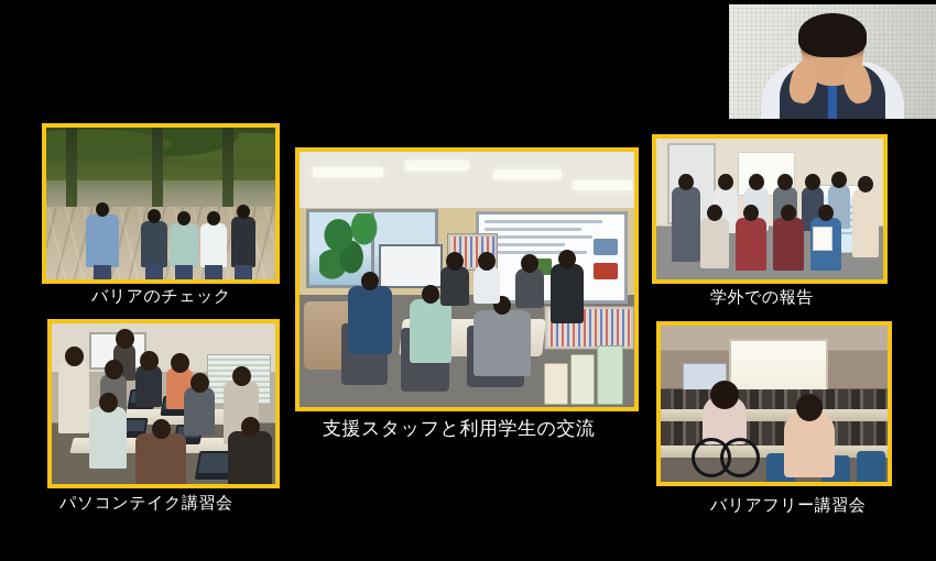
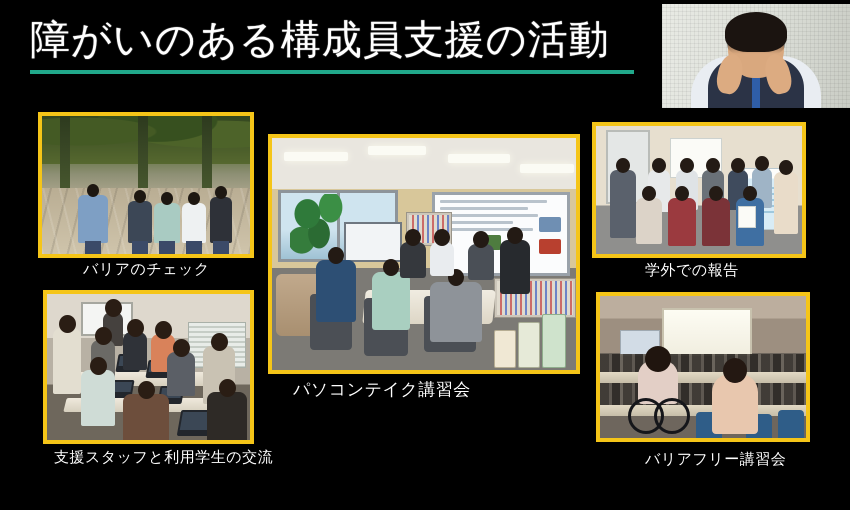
+ 障がいのある構成員支援の活動
  バリアのチェック
- 支援スタッフと利用学生の交流
+ パソコンテイク講習会
  学外での報告
- パソコンテイク講習会
+ 支援スタッフと利用学生の交流
  バリアフリー講習会
